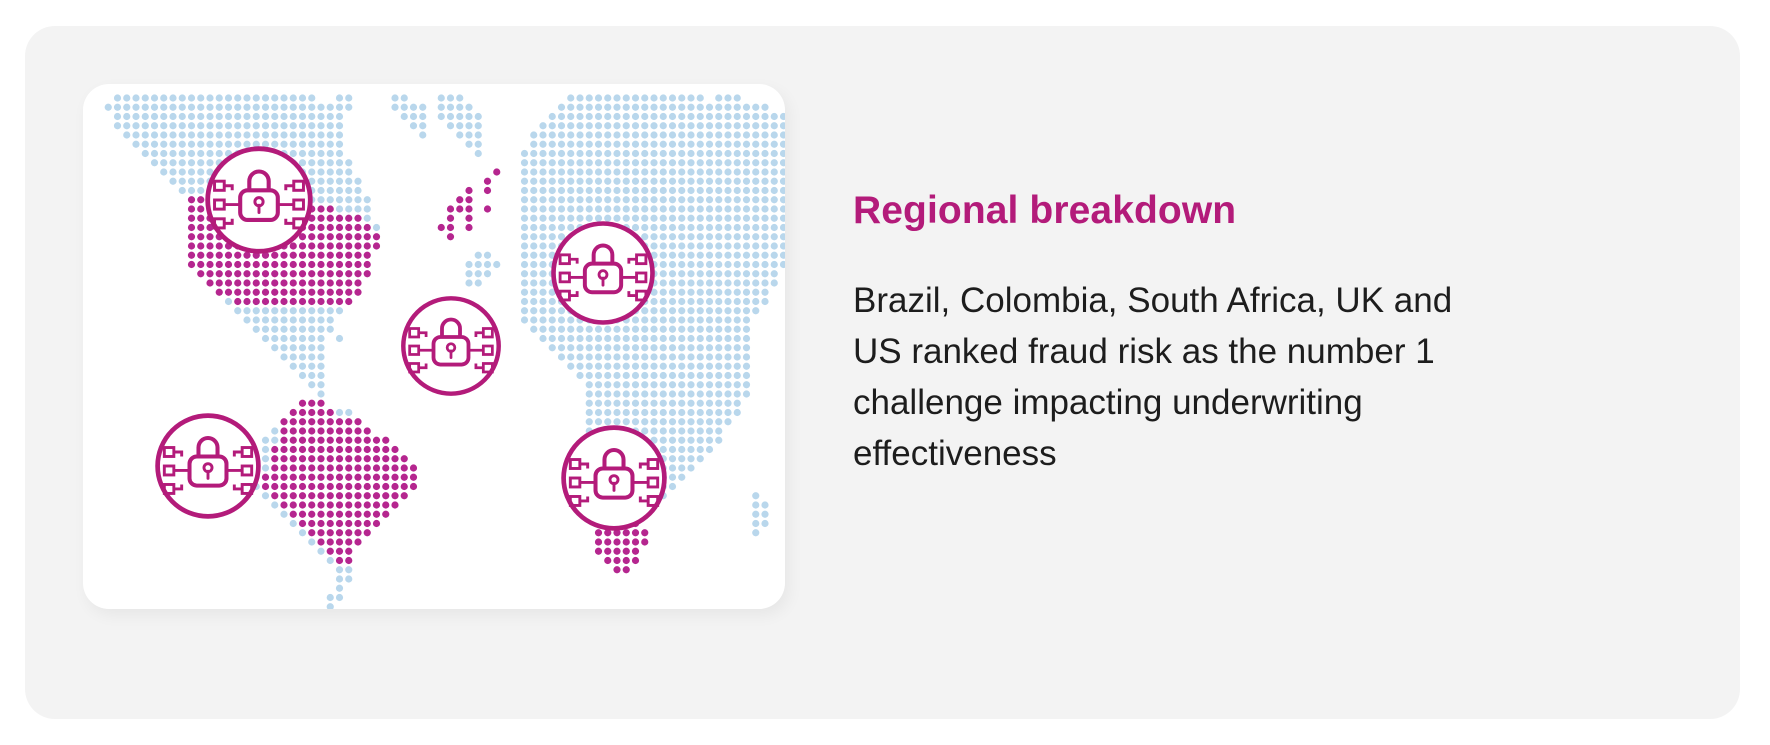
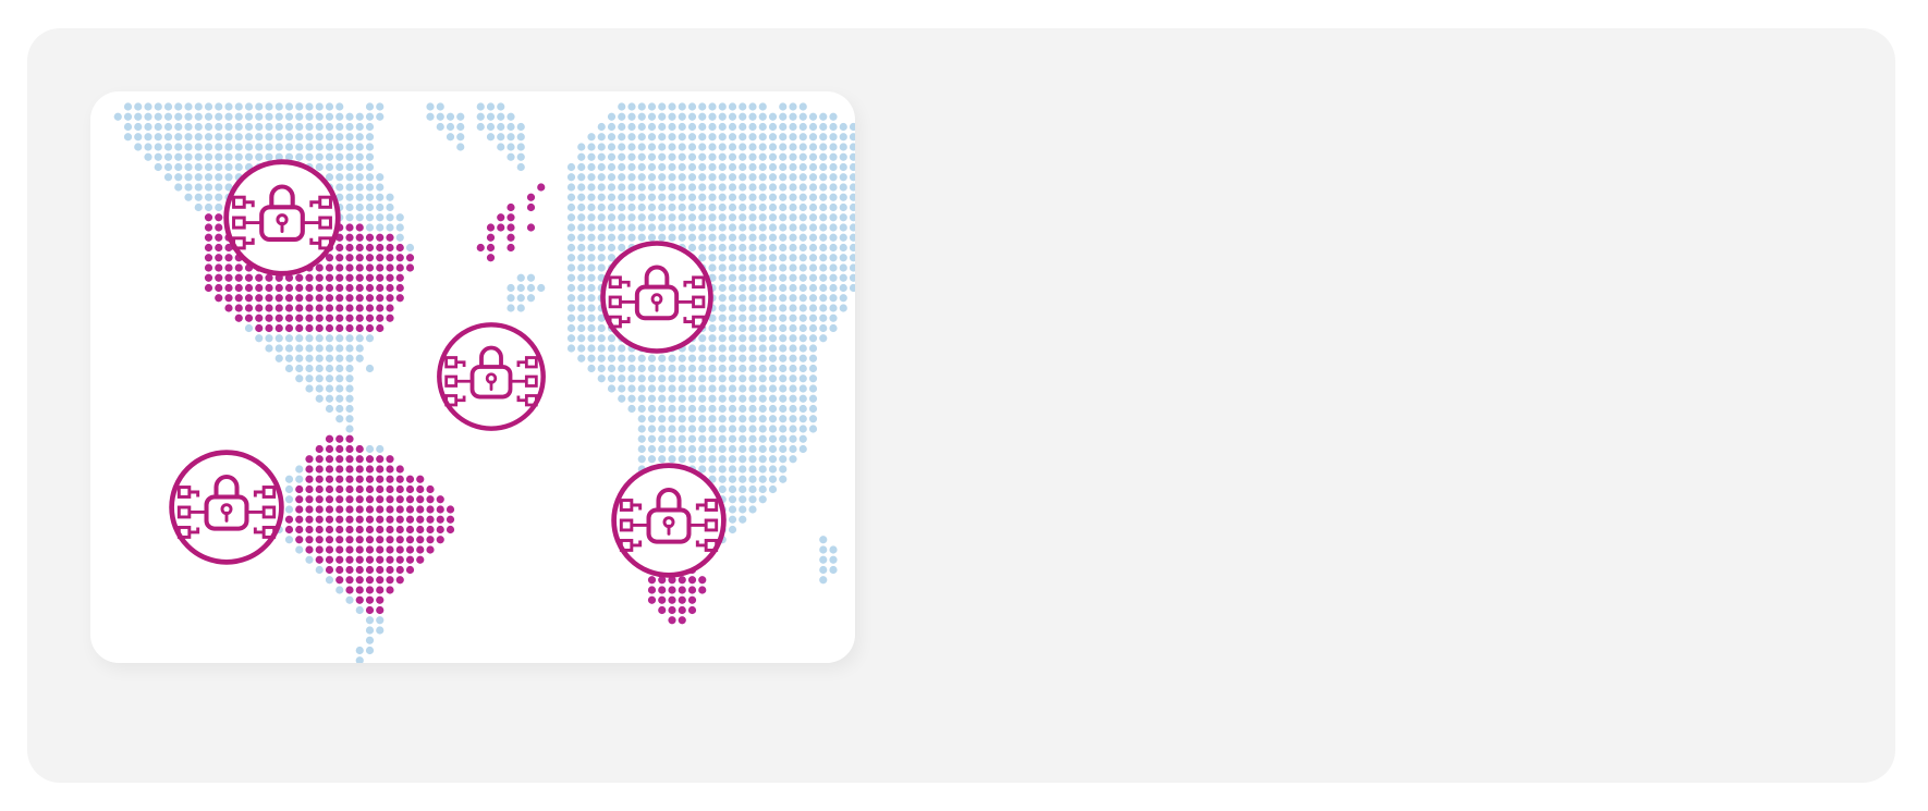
- Regional breakdown
- Brazil, Colombia, South Africa, UK and US ranked fraud risk as the number 1 challenge impacting underwriting effectiveness
